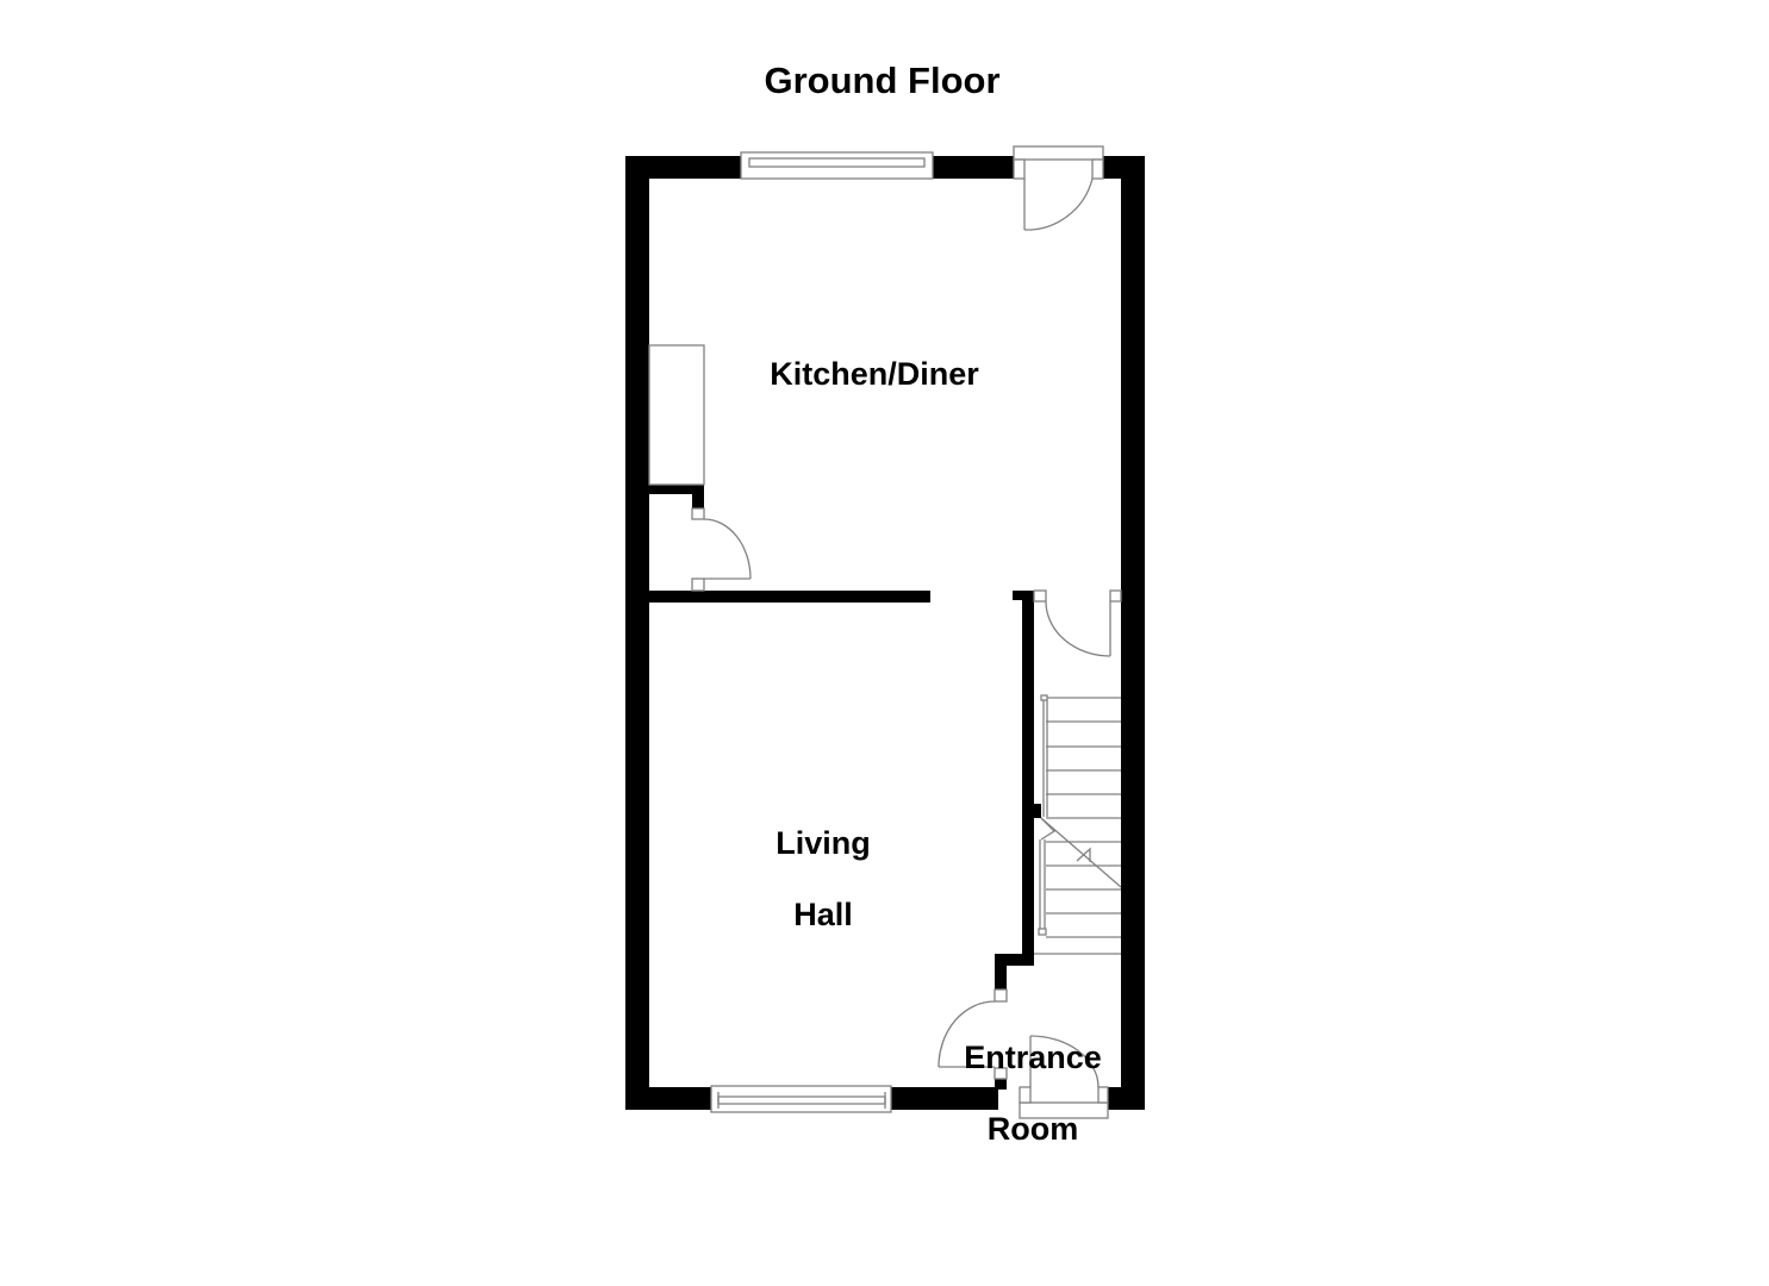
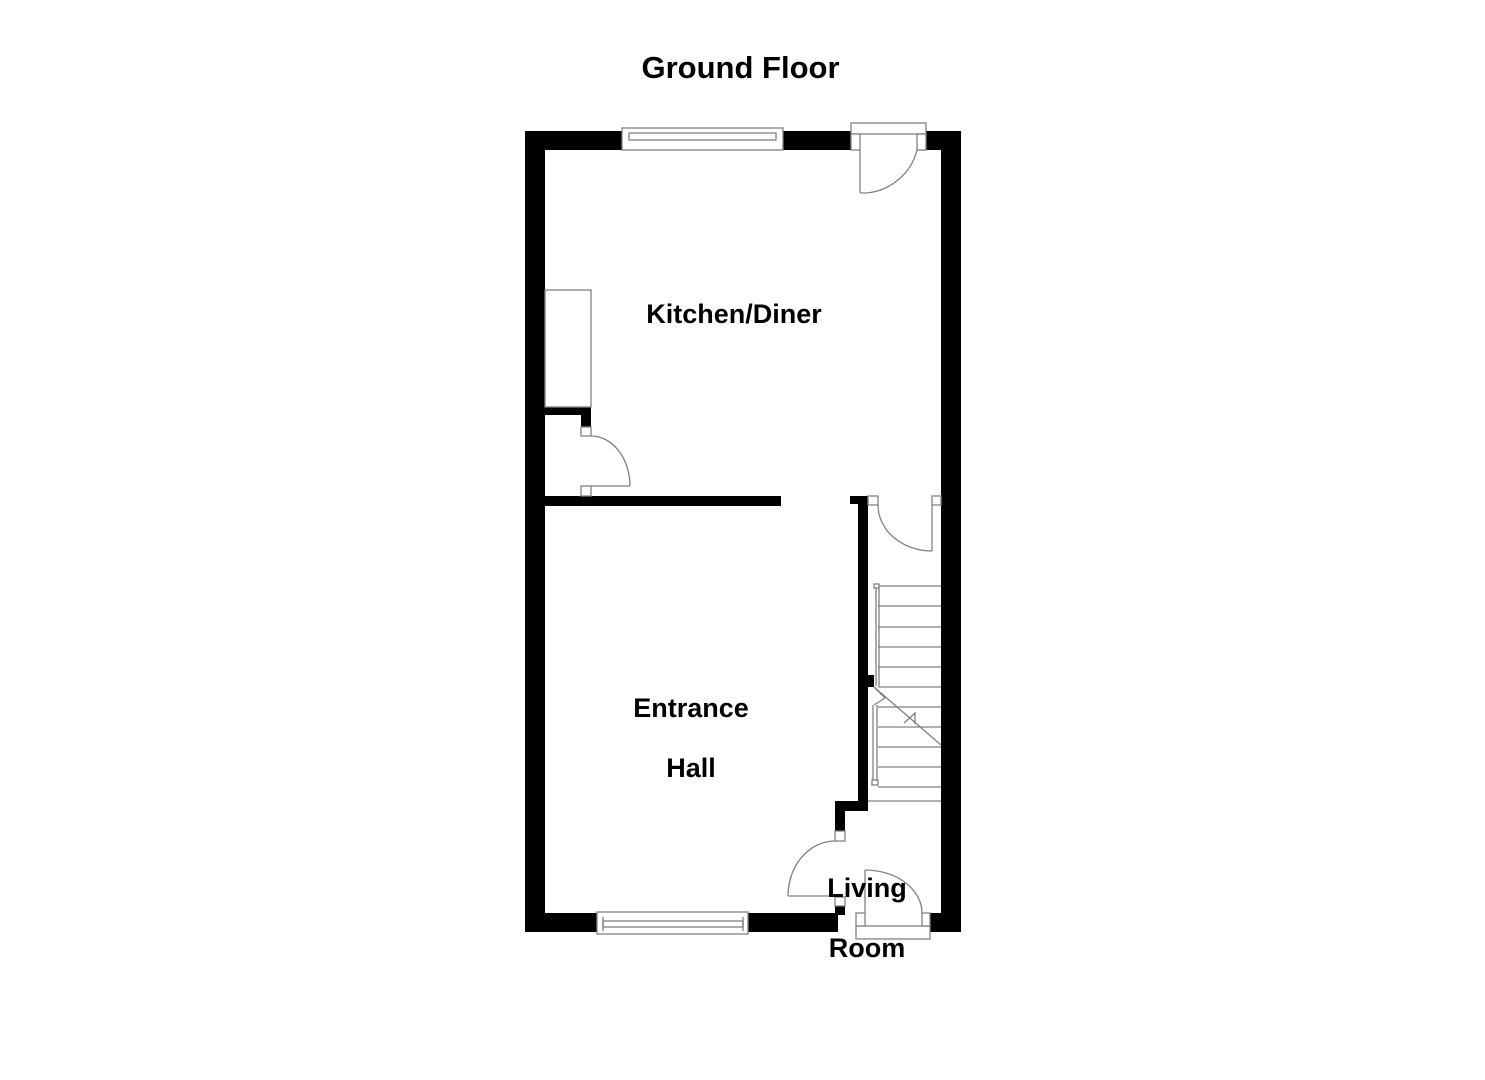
  Ground Floor
  Kitchen/Diner
- Living
+ Entrance
  Hall
- Entrance
+ Living
  Room
